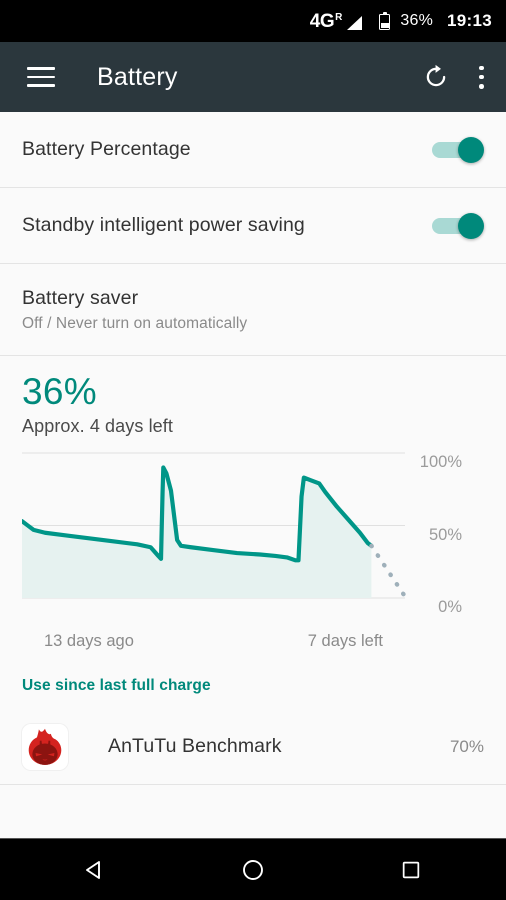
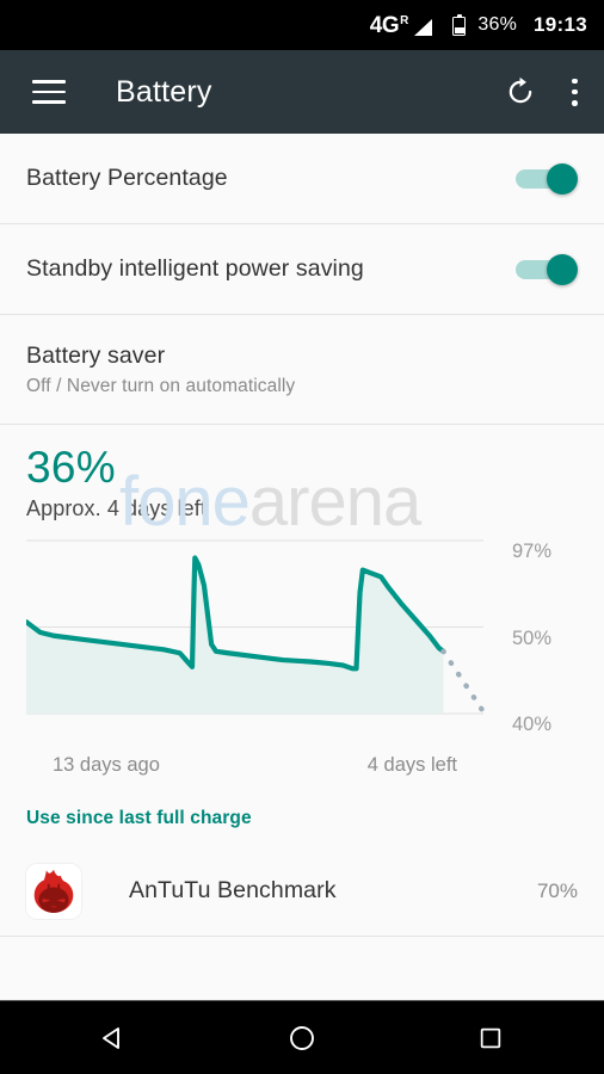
  4G
  R
  36%
  19:13
  Battery
  Battery Percentage
  Standby intelligent power saving
  Battery saver
  Off / Never turn on automatically
+ fonearena
  36%
  Approx. 4 days left
- 100%
+ 97%
  50%
- 0%
+ 40%
  13 days ago
- 7 days left
+ 4 days left
  Use since last full charge
  AnTuTu Benchmark
  70%
